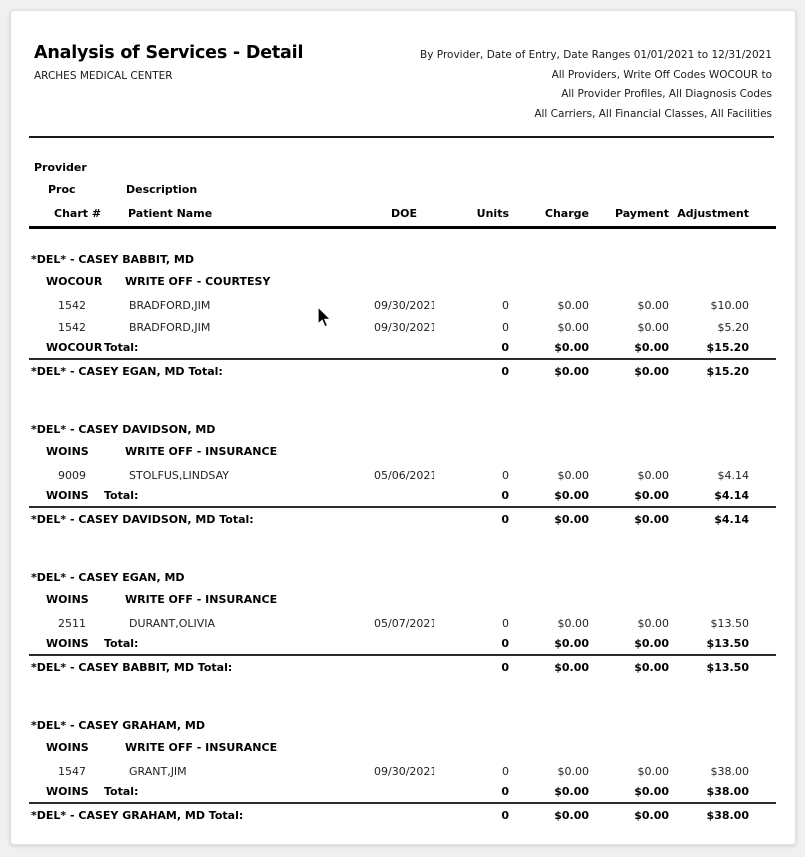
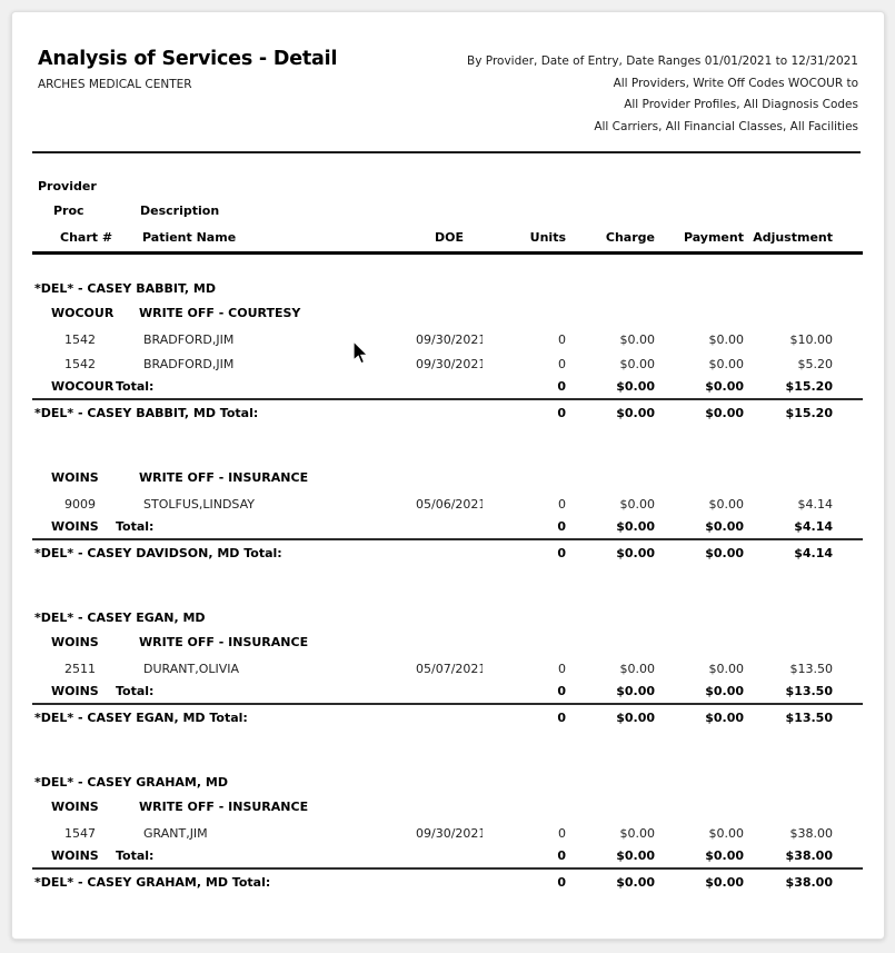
  Analysis of Services - Detail
  ARCHES MEDICAL CENTER
  By Provider, Date of Entry, Date Ranges 01/01/2021 to 12/31/2021
  All Providers, Write Off Codes WOCOUR to
  All Provider Profiles, All Diagnosis Codes
  All Carriers, All Financial Classes, All Facilities
  Provider
  Proc
  Description
  Chart #
  Patient Name
  DOE
  Units
  Charge
  Payment
  Adjustment
  *DEL* - CASEY BABBIT, MD
  WOCOUR
  WRITE OFF - COURTESY
  1542
  BRADFORD,JIM
  09/30/2021
  0
  $0.00
  $0.00
  $10.00
  1542
  BRADFORD,JIM
  09/30/2021
  0
  $0.00
  $0.00
  $5.20
  WOCOUR Total:
  0
  $0.00
  $0.00
  $15.20
- *DEL* - CASEY EGAN, MD Total:
+ *DEL* - CASEY BABBIT, MD Total:
  0
  $0.00
  $0.00
  $15.20
- *DEL* - CASEY DAVIDSON, MD
  WOINS
  WRITE OFF - INSURANCE
  9009
  STOLFUS,LINDSAY
  05/06/2021
  0
  $0.00
  $0.00
  $4.14
  WOINS Total:
  0
  $0.00
  $0.00
  $4.14
  *DEL* - CASEY DAVIDSON, MD Total:
  0
  $0.00
  $0.00
  $4.14
  *DEL* - CASEY EGAN, MD
  WOINS
  WRITE OFF - INSURANCE
  2511
  DURANT,OLIVIA
  05/07/2021
  0
  $0.00
  $0.00
  $13.50
  WOINS Total:
  0
  $0.00
  $0.00
  $13.50
- *DEL* - CASEY BABBIT, MD Total:
+ *DEL* - CASEY EGAN, MD Total:
  0
  $0.00
  $0.00
  $13.50
  *DEL* - CASEY GRAHAM, MD
  WOINS
  WRITE OFF - INSURANCE
  1547
  GRANT,JIM
  09/30/2021
  0
  $0.00
  $0.00
  $38.00
  WOINS Total:
  0
  $0.00
  $0.00
  $38.00
  *DEL* - CASEY GRAHAM, MD Total:
  0
  $0.00
  $0.00
  $38.00
